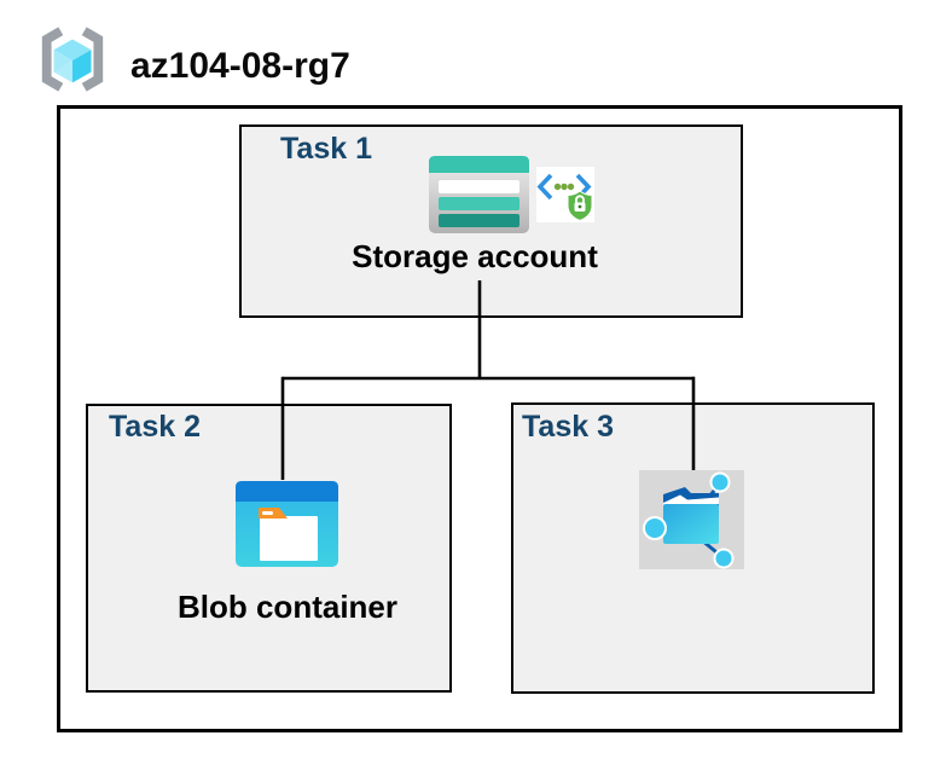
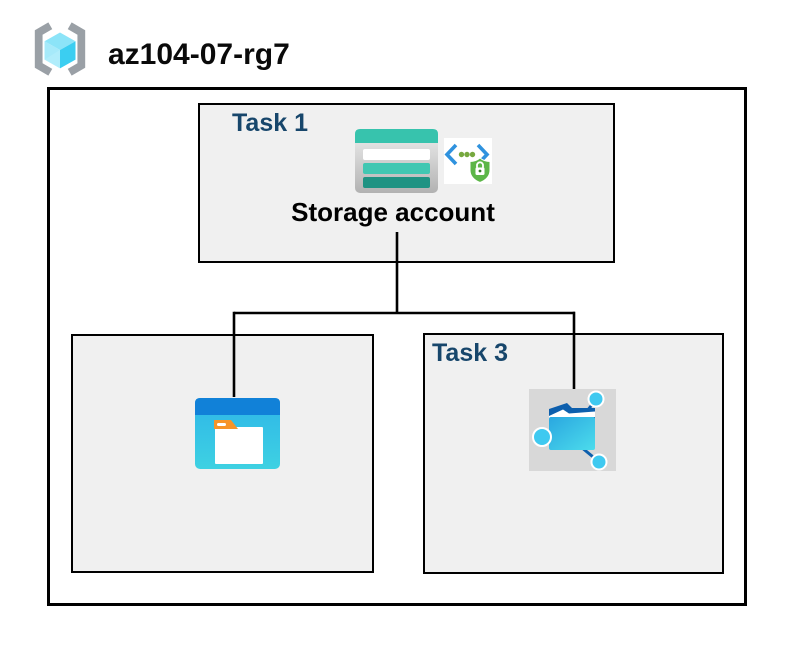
- az104-08-rg7
+ az104-07-rg7
  Task 1
  Storage account
- Task 2
- Blob container
  Task 3
